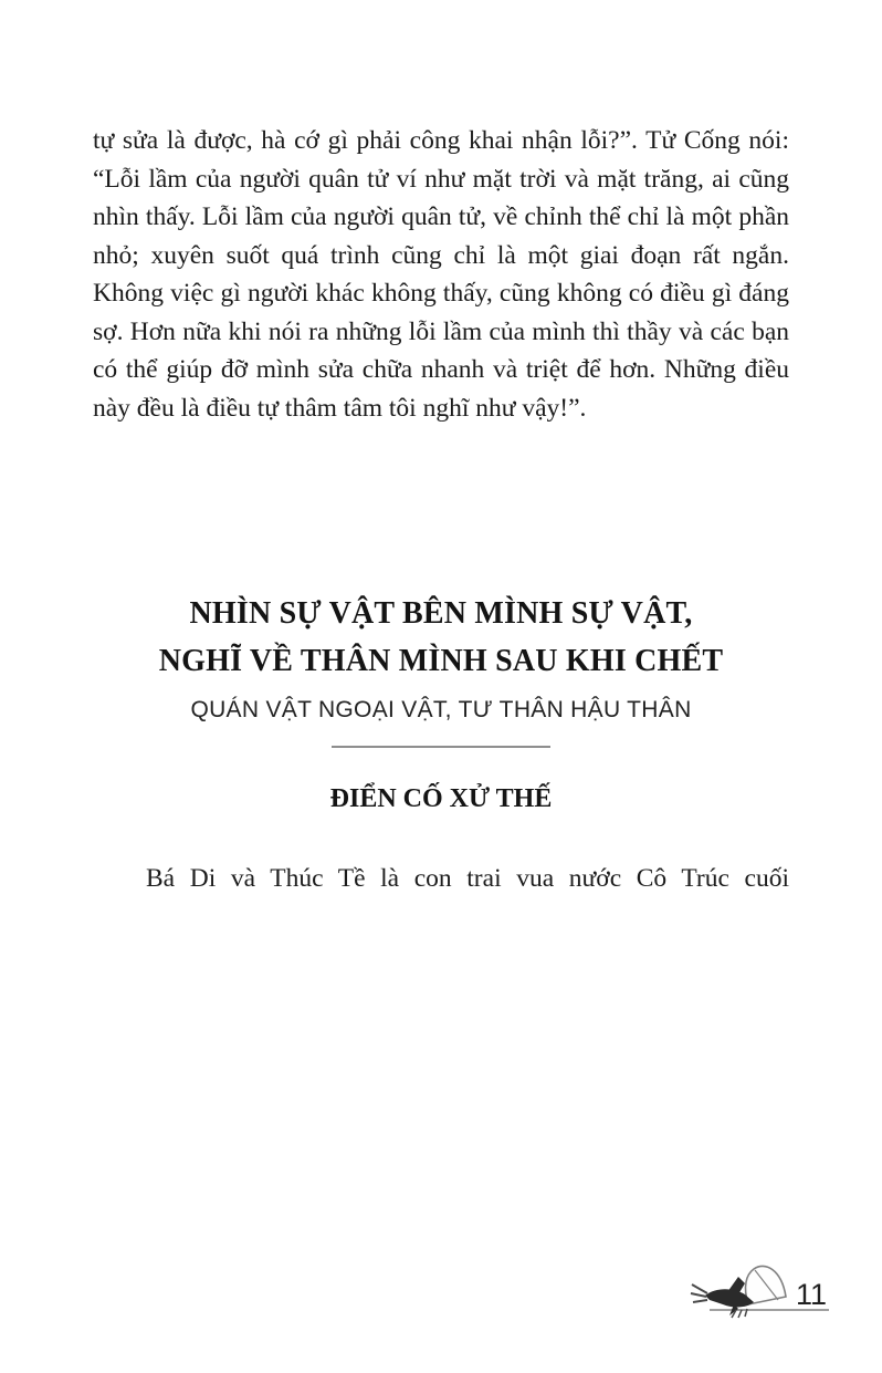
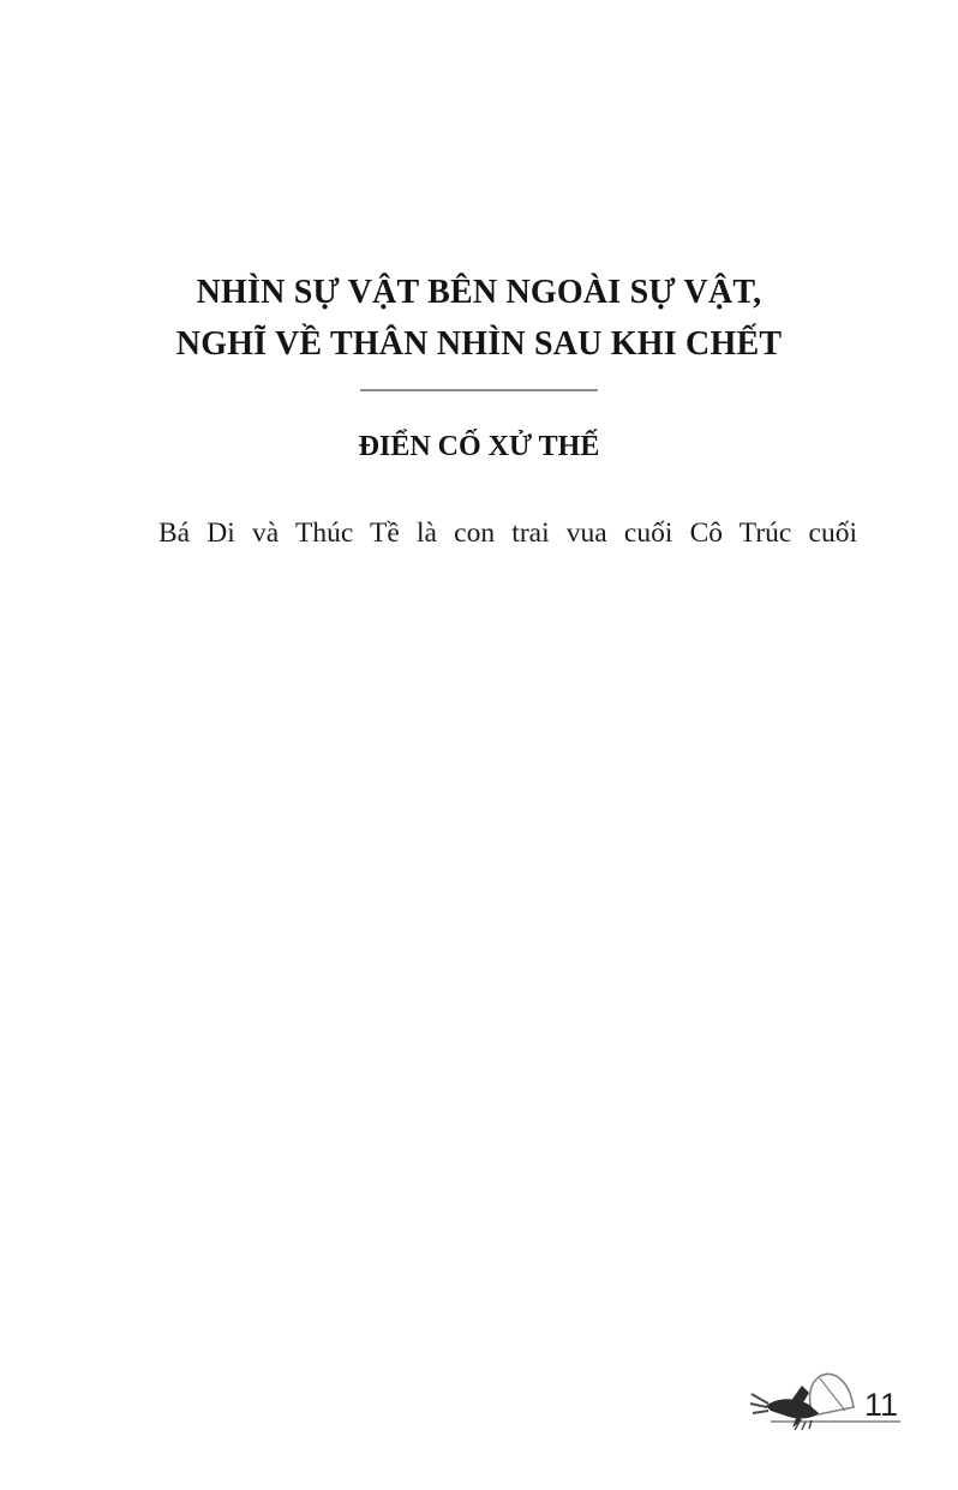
- tự sửa là được, hà cớ gì phải công khai nhận lỗi?”. Tử Cống nói: “Lỗi lầm của người quân tử ví như mặt trời và mặt trăng, ai cũng nhìn thấy. Lỗi lầm của người quân tử, về chỉnh thể chỉ là một phần nhỏ; xuyên suốt quá trình cũng chỉ là một giai đoạn rất ngắn. Không việc gì người khác không thấy, cũng không có điều gì đáng sợ. Hơn nữa khi nói ra những lỗi lầm của mình thì thầy và các bạn có thể giúp đỡ mình sửa chữa nhanh và triệt để hơn. Những điều này đều là điều tự thâm tâm tôi nghĩ như vậy!”.
- NHÌN SỰ VẬT BÊN MÌNH SỰ VẬT,
+ NHÌN SỰ VẬT BÊN NGOÀI SỰ VẬT,
- NGHĨ VỀ THÂN MÌNH SAU KHI CHẾT
+ NGHĨ VỀ THÂN NHÌN SAU KHI CHẾT
- QUÁN VẬT NGOẠI VẬT, TƯ THÂN HẬU THÂN
  ĐIỂN CỐ XỬ THẾ
- Bá Di và Thúc Tề là con trai vua nước Cô Trúc cuối
+ Bá Di và Thúc Tề là con trai vua cuối Cô Trúc cuối
  11
